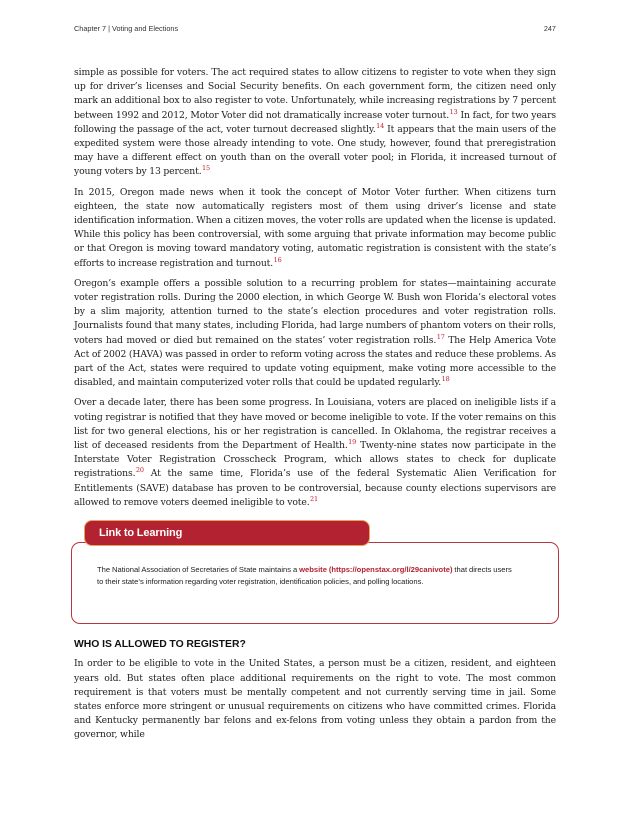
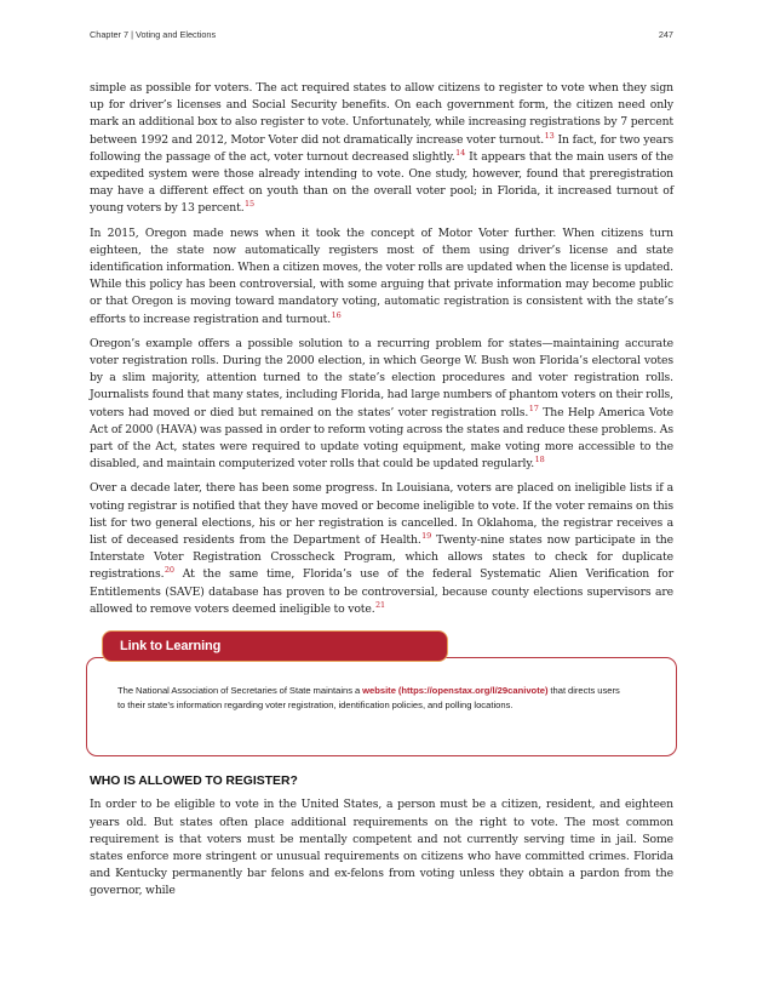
  Chapter 7 | Voting and Elections
  247
  simple as possible for voters. The act required states to allow citizens to register to vote when they sign up for driver’s licenses and Social Security benefits. On each government form, the citizen need only mark an additional box to also register to vote. Unfortunately, while increasing registrations by 7 percent between 1992 and 2012, Motor Voter did not dramatically increase voter turnout.13 In fact, for two years following the passage of the act, voter turnout decreased slightly. It appears that the main users of the expedited system were those already intending to vote. One study, however, found that preregistration may have a different effect on youth than on the overall voter pool; in Florida, it increased turnout of young voters by 13 percent.15
  In 2015, Oregon made news when it took the concept of Motor Voter further. When citizens turn eighteen, the state now automatically registers most of them using driver’s license and state identification information. When a citizen moves, the voter rolls are updated when the license is updated. While this policy has been controversial, with some arguing that private information may become public or that Oregon is moving toward mandatory voting, automatic registration is consistent with the state’s efforts to increase registration and turnout.16
- Oregon’s example offers a possible solution to a recurring problem for states—maintaining accurate voter registration rolls. During the 2000 election, in which George W. Bush won Florida’s electoral votes by a slim majority, attention turned to the state’s election procedures and voter registration rolls. Journalists found that many states, including Florida, had large numbers of phantom voters on their rolls, voters had moved or died but remained on the states’ voter registration rolls.17 The Help America Vote Act of 2002 (HAVA) was passed in order to reform voting across the states and reduce these problems. As part of the Act, states were required to update voting equipment, make voting more accessible to the disabled, and maintain computerized voter rolls that could be updated regularly.18
+ Oregon’s example offers a possible solution to a recurring problem for states—maintaining accurate voter registration rolls. During the 2000 election, in which George W. Bush won Florida’s electoral votes by a slim majority, attention turned to the state’s election procedures and voter registration rolls. Journalists found that many states, including Florida, had large numbers of phantom voters on their rolls, voters had moved or died but remained on the states’ voter registration rolls.17 The Help America Vote Act of 2000 (HAVA) was passed in order to reform voting across the states and reduce these problems. As part of the Act, states were required to update voting equipment, make voting more accessible to the disabled, and maintain computerized voter rolls that could be updated regularly.18
  Over a decade later, there has been some progress. In Louisiana, voters are placed on ineligible lists if a voting registrar is notified that they have moved or become ineligible to vote. If the voter remains on this list for two general elections, his or her registration is cancelled. In Oklahoma, the registrar receives a list of deceased residents from the Department of Health.19 Twenty-nine states now participate in the Interstate Voter Registration Crosscheck Program, which allows states to check for duplicate registrations.20 At the same time, Florida’s use of the federal Systematic Alien Verification for Entitlements (SAVE) database has proven to be controversial, because county elections supervisors are allowed to remove voters deemed ineligible to vote.21
  Link to Learning
  The National Association of Secretaries of State maintains a website (https://openstax.org/l/29canivote) that directs users to their state’s information regarding voter registration, identification policies, and polling locations.
  WHO IS ALLOWED TO REGISTER?
  In order to be eligible to vote in the United States, a person must be a citizen, resident, and eighteen years old. But states often place additional requirements on the right to vote. The most common requirement is that voters must be mentally competent and not currently serving time in jail. Some states enforce more stringent or unusual requirements on citizens who have committed crimes. Florida and Kentucky permanently bar felons and ex-felons from voting unless they obtain a pardon from the governor, while
